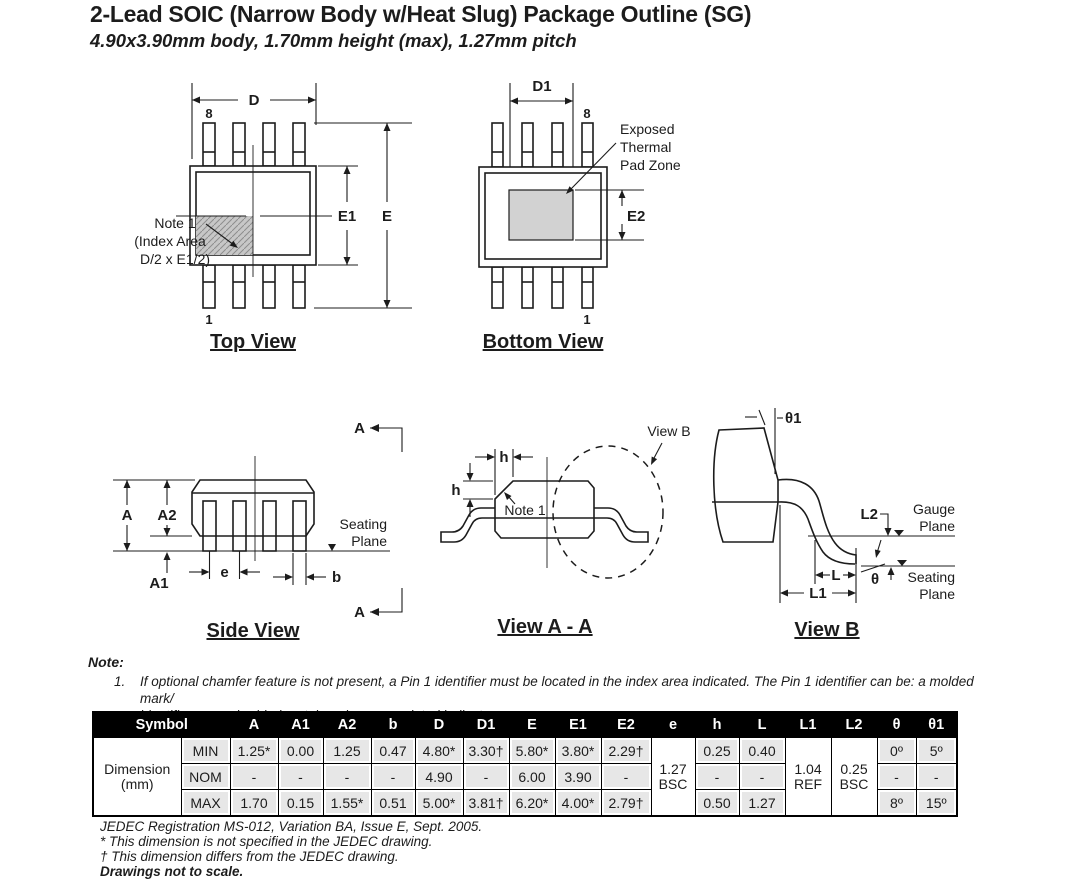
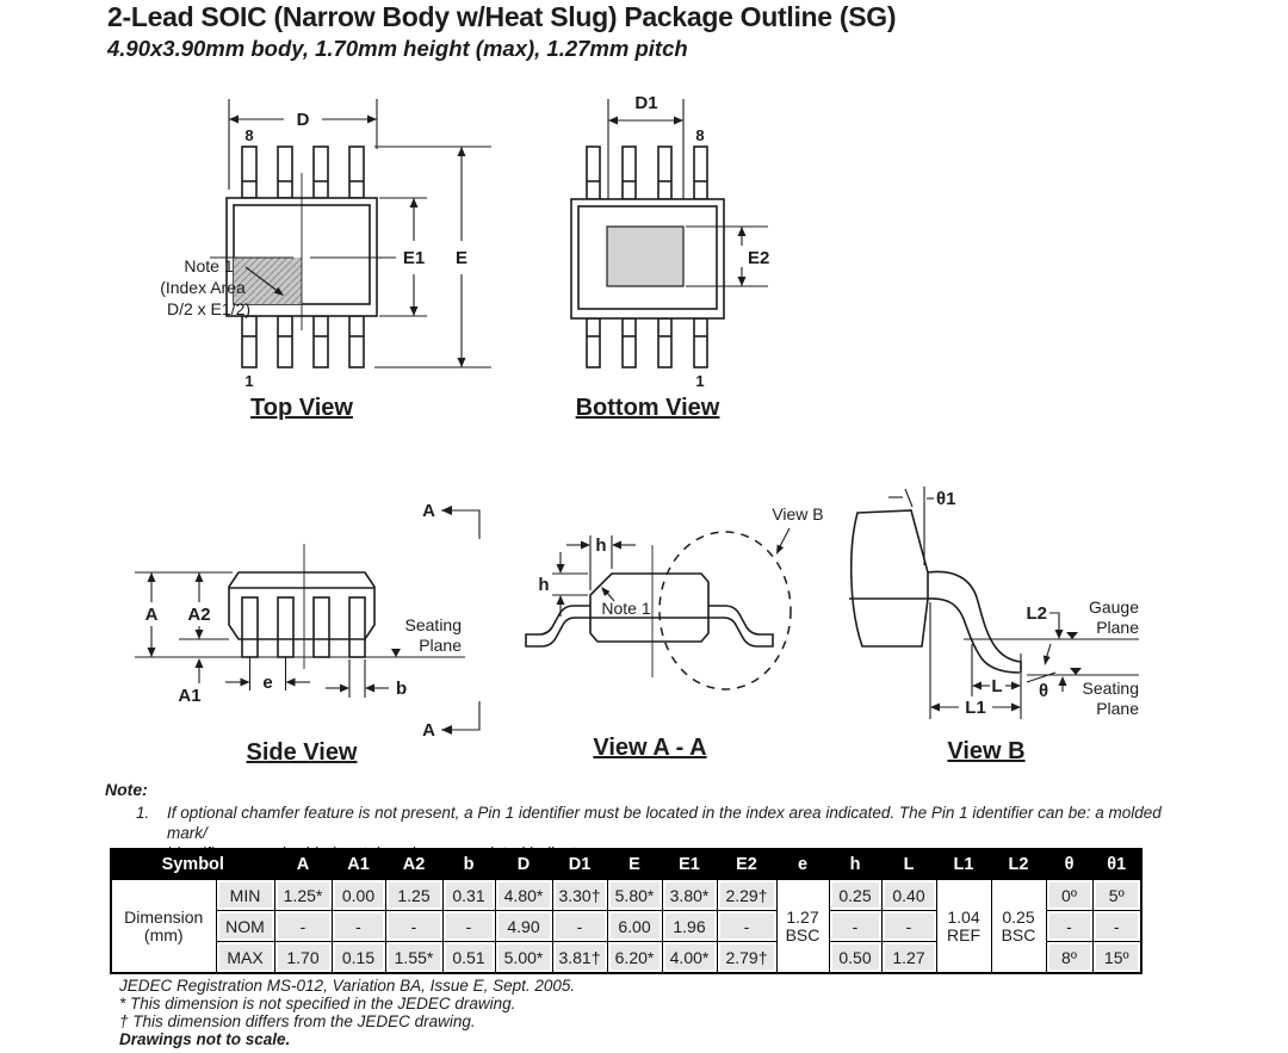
  2-Lead SOIC (Narrow Body w/Heat Slug) Package Outline (SG)
  4.90x3.90mm body, 1.70mm height (max), 1.27mm pitch
  D
  8
  1
  Note 1
  (Index Area
  D/2 x E1/2)
  E1
  E
  Top View
  D1
  8
  1
- Exposed
- Thermal
- Pad Zone
  E2
  Bottom View
  A
  A
  Seating
  Plane
  A
  A2
  A1
  e
  b
  Side View
  h
  h
  Note 1
  View B
  View A - A
  θ1
  Gauge
  Plane
  L2
  Seating
  Plane
  θ
  L
  L1
  View B
  Note:
  1.
  If optional chamfer feature is not present, a Pin 1 identifier must be located in the index area indicated. The Pin 1 identifier can be: a molded mark/
  Symbol	A	A1	A2	b	D	D1	E	E1	E2	e	h	L	L1	L2	θ	θ1
- Dimension (mm)	MIN	1.25*	0.00	1.25	0.47	4.80*	3.30†	5.80*	3.80*	2.29†	1.27 BSC	0.25	0.40	1.04 REF	0.25 BSC	0º	5º
+ Dimension (mm)	MIN	1.25*	0.00	1.25	0.31	4.80*	3.30†	5.80*	3.80*	2.29†	1.27 BSC	0.25	0.40	1.04 REF	0.25 BSC	0º	5º
- NOM	-	-	-	-	4.90	-	6.00	3.90	-	-	-	-	-
+ NOM	-	-	-	-	4.90	-	6.00	1.96	-	-	-	-	-
  MAX	1.70	0.15	1.55*	0.51	5.00*	3.81†	6.20*	4.00*	2.79†	0.50	1.27	8º	15º
  JEDEC Registration MS-012, Variation BA, Issue E, Sept. 2005.
  * This dimension is not specified in the JEDEC drawing.
  † This dimension differs from the JEDEC drawing.
  Drawings not to scale.
